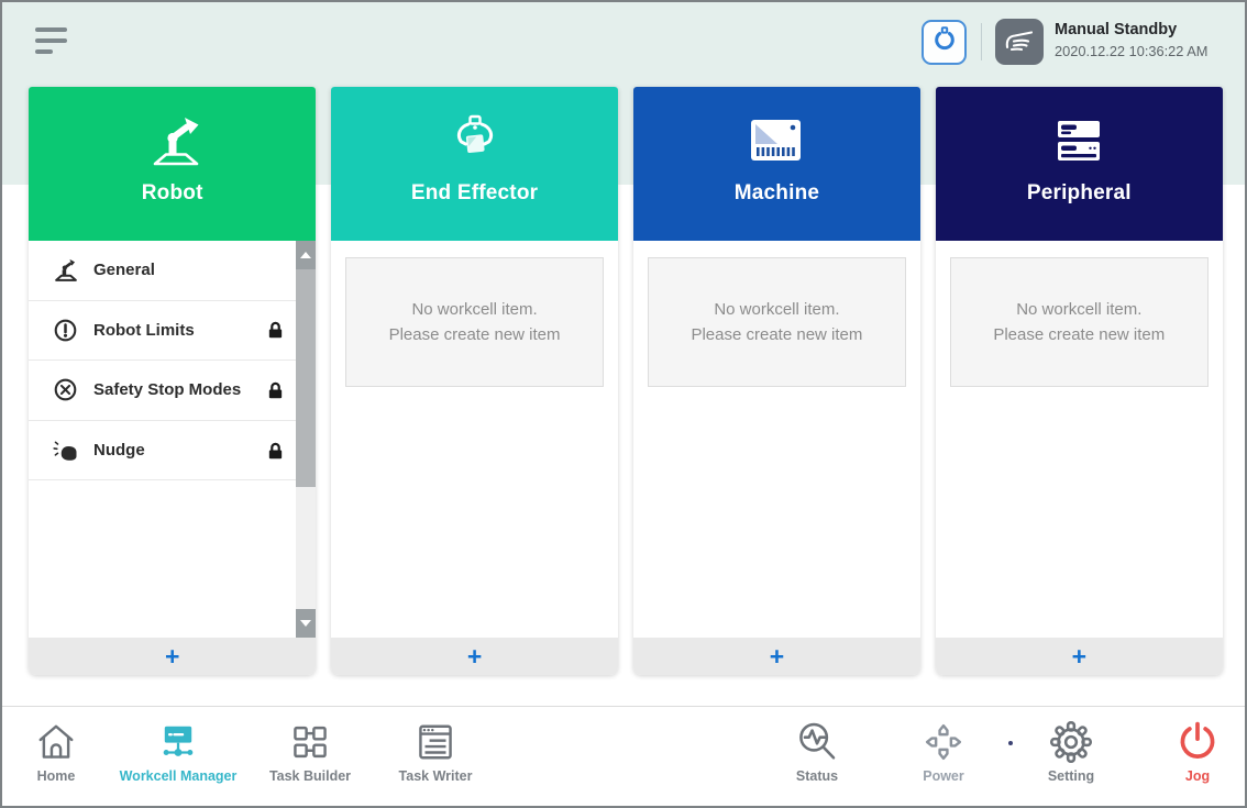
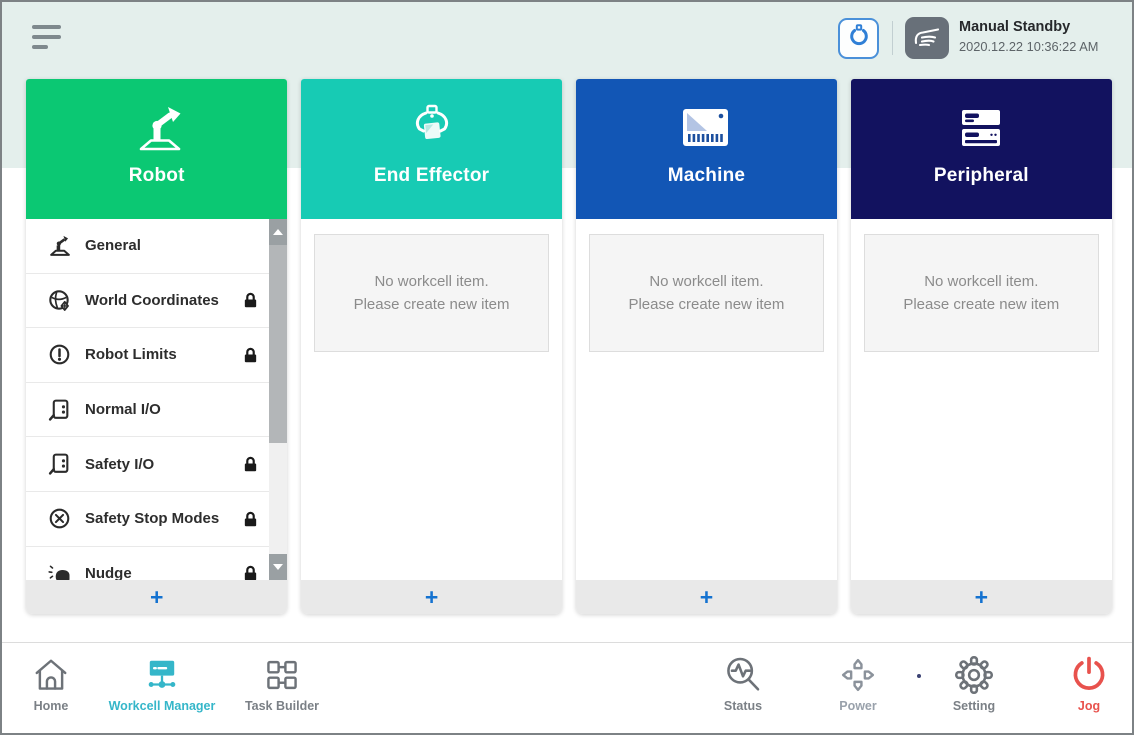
  Manual Standby
  2020.12.22 10:36:22 AM
  Robot
  General
+ World Coordinates
  Robot Limits
+ Normal I/O
+ Safety I/O
  Safety Stop Modes
  Nudge
  +
  End Effector
  No workcell item.
  Please create new item
  +
  Machine
  No workcell item.
  Please create new item
  +
  Peripheral
  No workcell item.
  Please create new item
  +
  Home
  Workcell Manager
  Task Builder
- Task Writer
  Status
  Power
  Setting
  Jog
